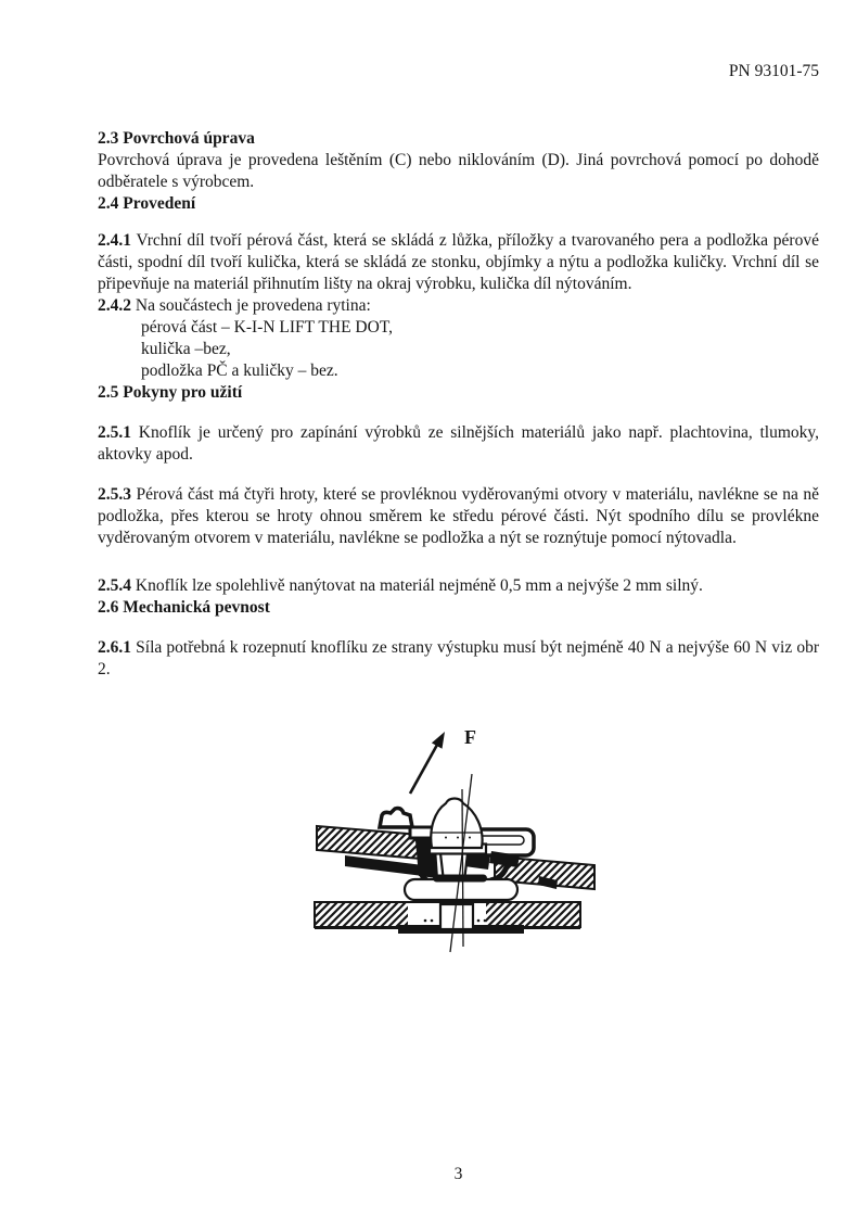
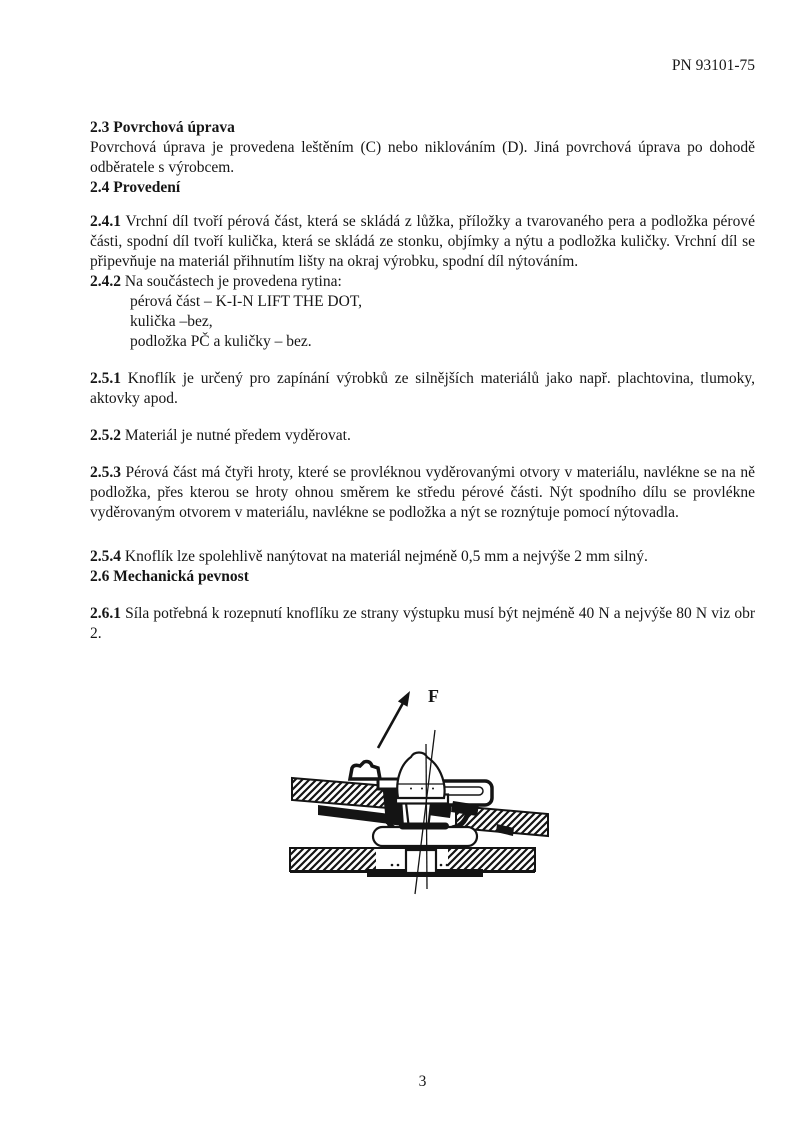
  PN 93101-75
  2.3 Povrchová úprava
- Povrchová úprava je provedena leštěním (C) nebo niklováním (D). Jiná povrchová pomocí po dohodě odběratele s výrobcem.
+ Povrchová úprava je provedena leštěním (C) nebo niklováním (D). Jiná povrchová úprava po dohodě odběratele s výrobcem.
  2.4 Provedení
- 2.4.1 Vrchní díl tvoří pérová část, která se skládá z lůžka, příložky a tvarovaného pera a podložka pérové části, spodní díl tvoří kulička, která se skládá ze stonku, objímky a nýtu a podložka kuličky. Vrchní díl se připevňuje na materiál přihnutím lišty na okraj výrobku, kulička díl nýtováním.
+ 2.4.1 Vrchní díl tvoří pérová část, která se skládá z lůžka, příložky a tvarovaného pera a podložka pérové části, spodní díl tvoří kulička, která se skládá ze stonku, objímky a nýtu a podložka kuličky. Vrchní díl se připevňuje na materiál přihnutím lišty na okraj výrobku, spodní díl nýtováním.
  2.4.2 Na součástech je provedena rytina:
  pérová část – K-I-N LIFT THE DOT,
  kulička –bez,
  podložka PČ a kuličky – bez.
- 2.5 Pokyny pro užití
  2.5.1 Knoflík je určený pro zapínání výrobků ze silnějších materiálů jako např. plachtovina, tlumoky, aktovky apod.
+ 2.5.2 Materiál je nutné předem vyděrovat.
  2.5.3 Pérová část má čtyři hroty, které se provléknou vyděrovanými otvory v materiálu, navlékne se na ně podložka, přes kterou se hroty ohnou směrem ke středu pérové části. Nýt spodního dílu se provlékne vyděrovaným otvorem v materiálu, navlékne se podložka a nýt se roznýtuje pomocí nýtovadla.
  2.5.4 Knoflík lze spolehlivě nanýtovat na materiál nejméně 0,5 mm a nejvýše 2 mm silný.
  2.6 Mechanická pevnost
- 2.6.1 Síla potřebná k rozepnutí knoflíku ze strany výstupku musí být nejméně 40 N a nejvýše 60 N viz obr 2.
+ 2.6.1 Síla potřebná k rozepnutí knoflíku ze strany výstupku musí být nejméně 40 N a nejvýše 80 N viz obr 2.
  F
  3
